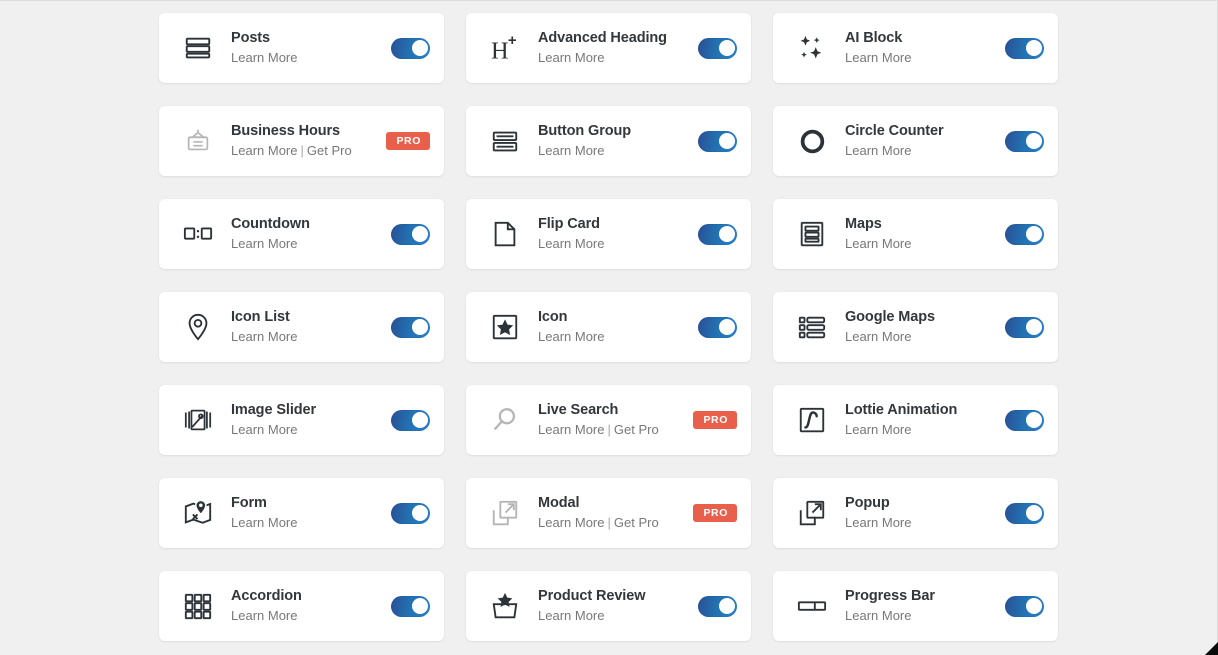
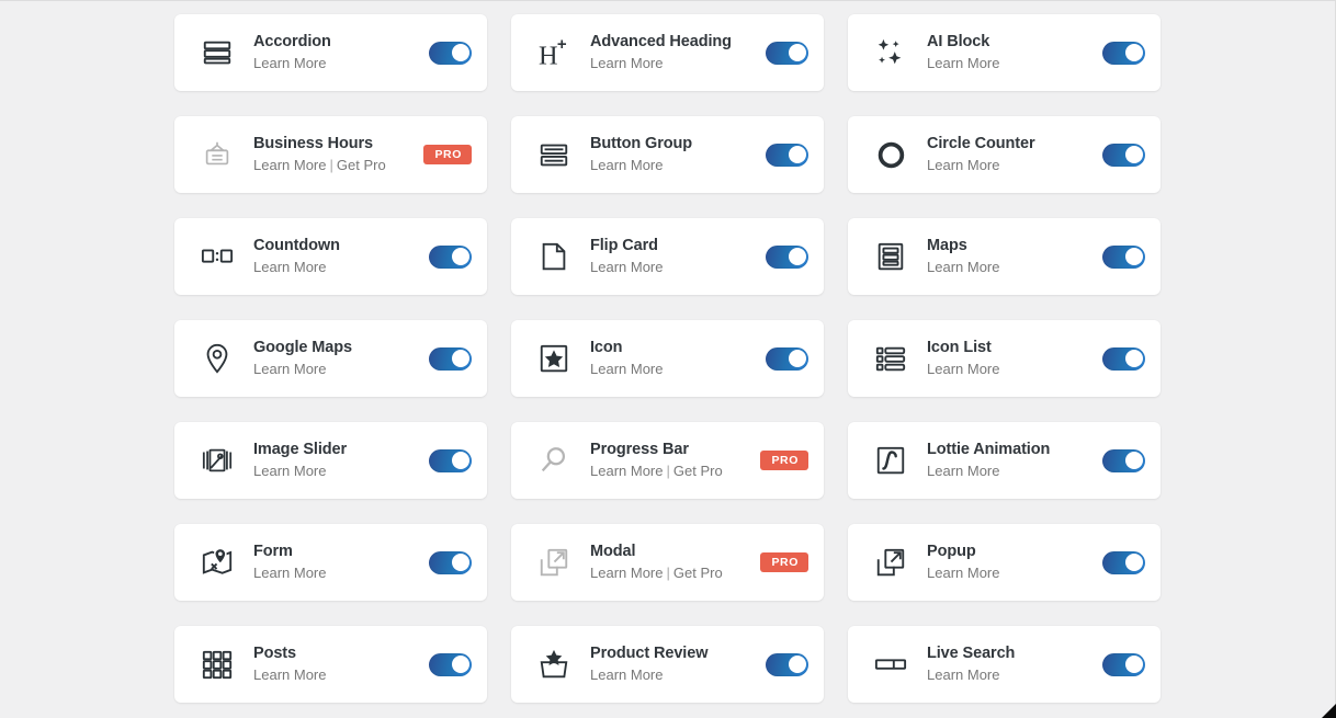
- Posts
+ Accordion
  Learn More
  H
  +
  Advanced Heading
  Learn More
  AI Block
  Learn More
  Business Hours
  Learn More | Get Pro
  PRO
  Button Group
  Learn More
  Circle Counter
  Learn More
  Countdown
  Learn More
  Flip Card
  Learn More
  Maps
  Learn More
- Icon List
+ Google Maps
  Learn More
  Icon
  Learn More
- Google Maps
+ Icon List
  Learn More
  Image Slider
  Learn More
- Live Search
+ Progress Bar
  Learn More | Get Pro
  PRO
  Lottie Animation
  Learn More
  Form
  Learn More
  Modal
  Learn More | Get Pro
  PRO
  Popup
  Learn More
- Accordion
+ Posts
  Learn More
  Product Review
  Learn More
- Progress Bar
+ Live Search
  Learn More
